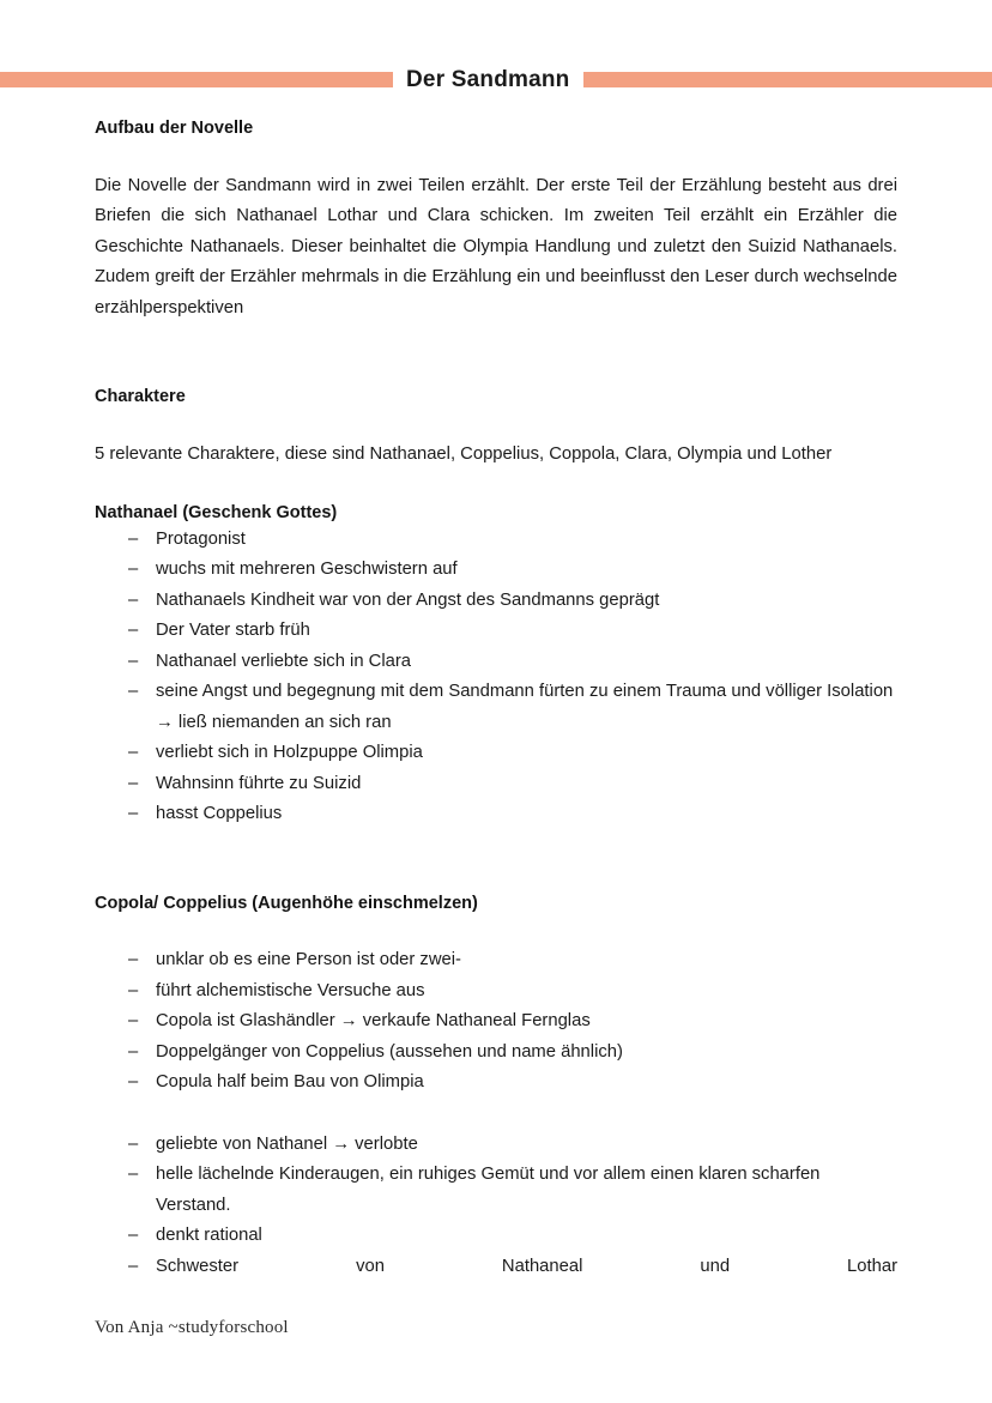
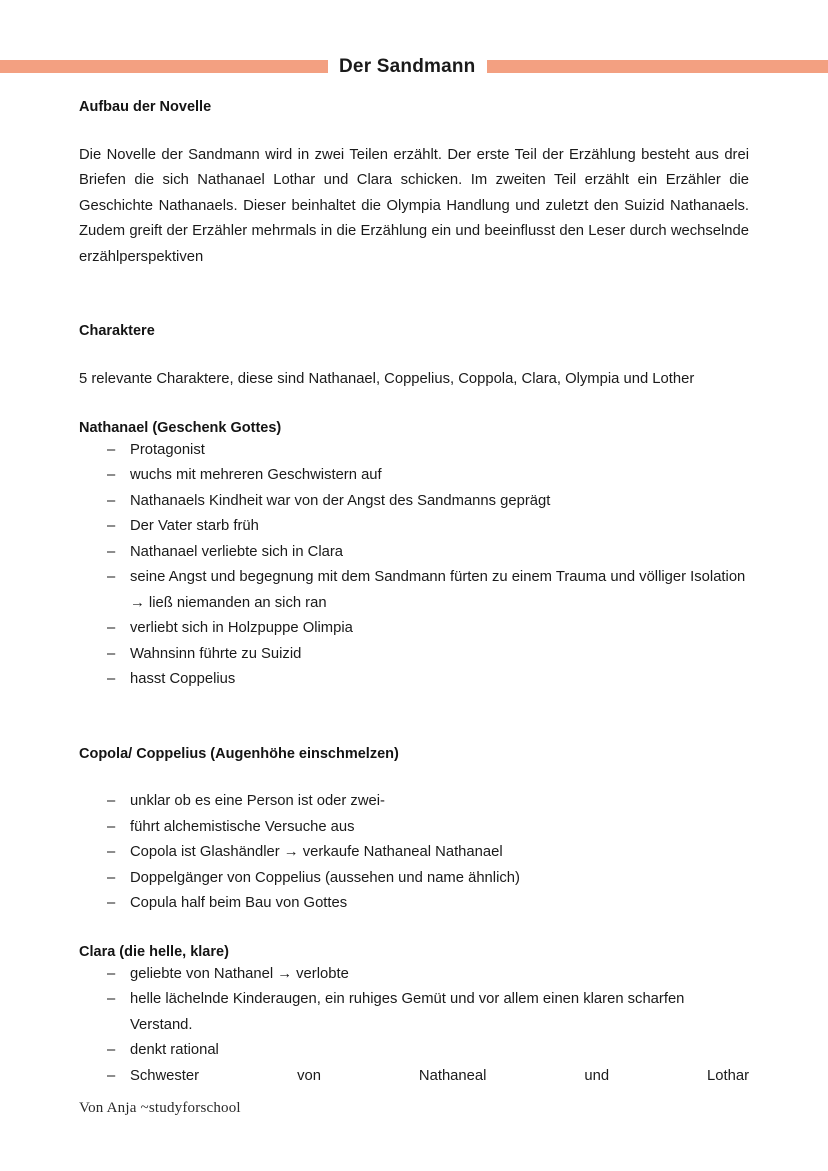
  Der Sandmann
  Aufbau der Novelle
  Die Novelle der Sandmann wird in zwei Teilen erzählt. Der erste Teil der Erzählung besteht aus drei Briefen die sich Nathanael Lothar und Clara schicken. Im zweiten Teil erzählt ein Erzähler die Geschichte Nathanaels. Dieser beinhaltet die Olympia Handlung und zuletzt den Suizid Nathanaels. Zudem greift der Erzähler mehrmals in die Erzählung ein und beeinflusst den Leser durch wechselnde erzählperspektiven
  Charaktere
  5 relevante Charaktere, diese sind Nathanael, Coppelius, Coppola, Clara, Olympia und Lother
  Nathanael (Geschenk Gottes)
  –
  Protagonist
  –
  wuchs mit mehreren Geschwistern auf
  –
  Nathanaels Kindheit war von der Angst des Sandmanns geprägt
  –
  Der Vater starb früh
  –
  Nathanael verliebte sich in Clara
  –
  seine Angst und begegnung mit dem Sandmann fürten zu einem Trauma und völliger Isolation → ließ niemanden an sich ran
  –
  verliebt sich in Holzpuppe Olimpia
  –
  Wahnsinn führte zu Suizid
  –
  hasst Coppelius
  Copola/ Coppelius (Augenhöhe einschmelzen)
  –
  unklar ob es eine Person ist oder zwei-
  –
  führt alchemistische Versuche aus
  –
- Copola ist Glashändler → verkaufe Nathaneal Fernglas
+ Copola ist Glashändler → verkaufe Nathaneal Nathanael
  –
  Doppelgänger von Coppelius (aussehen und name ähnlich)
  –
- Copula half beim Bau von Olimpia
+ Copula half beim Bau von Gottes
+ Clara (die helle, klare)
  –
  geliebte von Nathanel → verlobte
  –
  helle lächelnde Kinderaugen, ein ruhiges Gemüt und vor allem einen klaren scharfen Verstand.
  –
  denkt rational
  –
  Schwester von Nathaneal und Lothar
  Von Anja ~studyforschool
